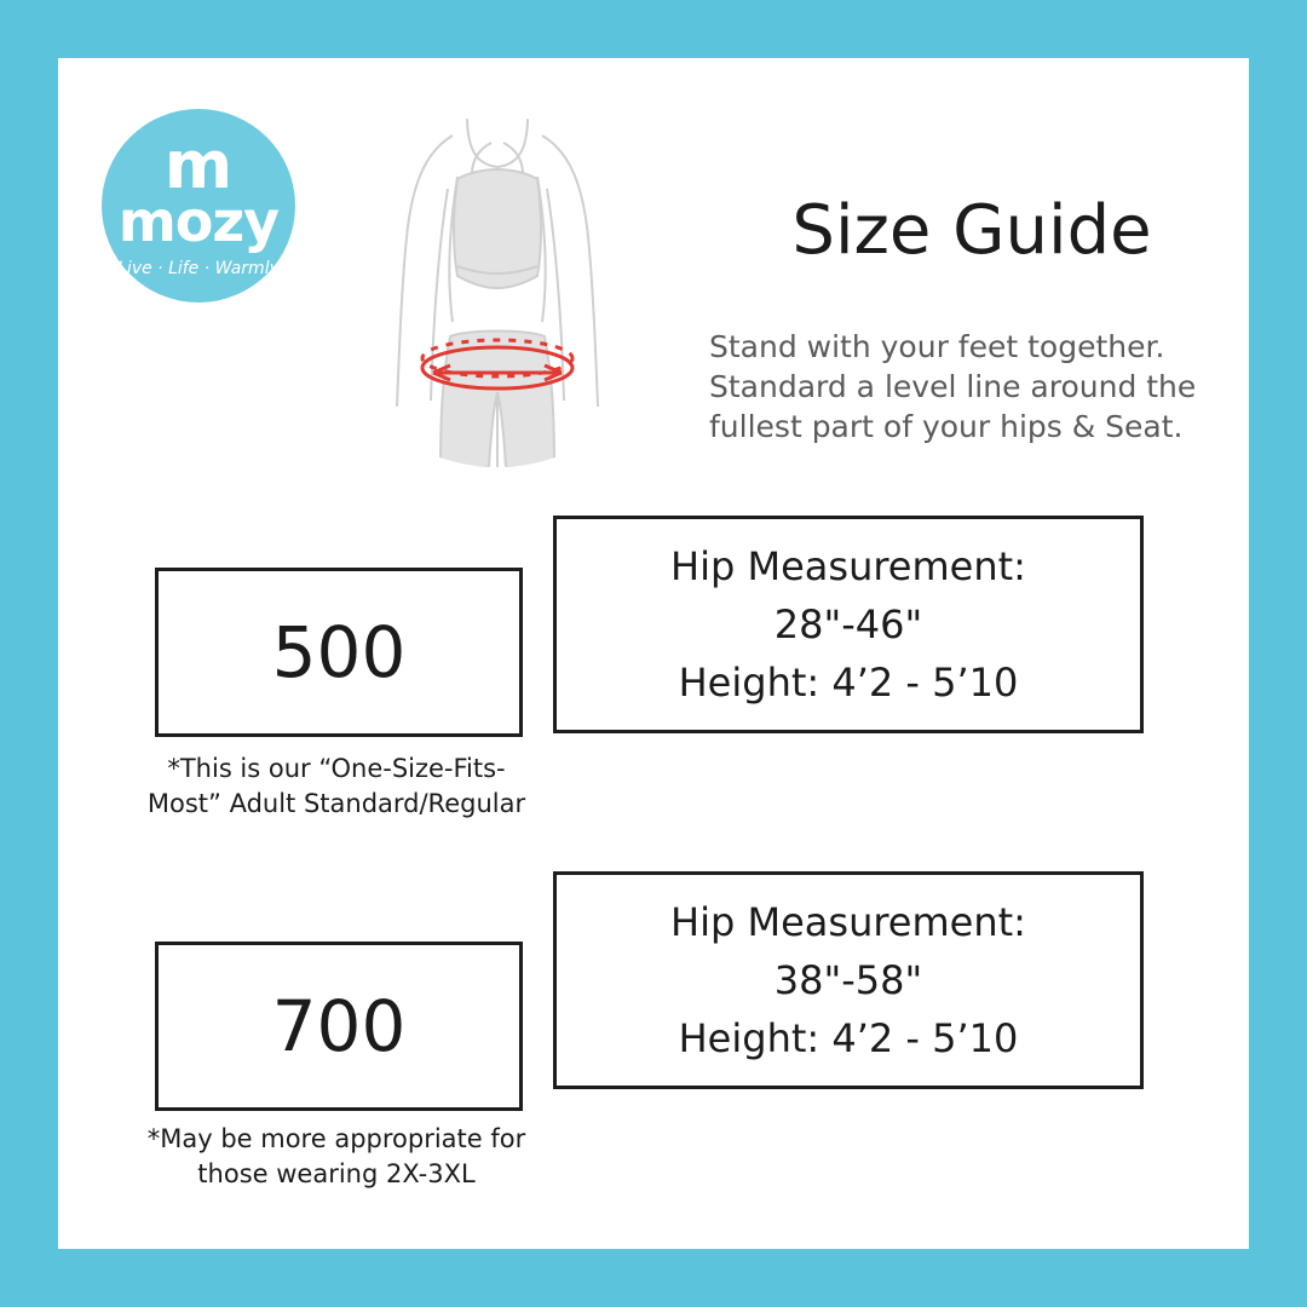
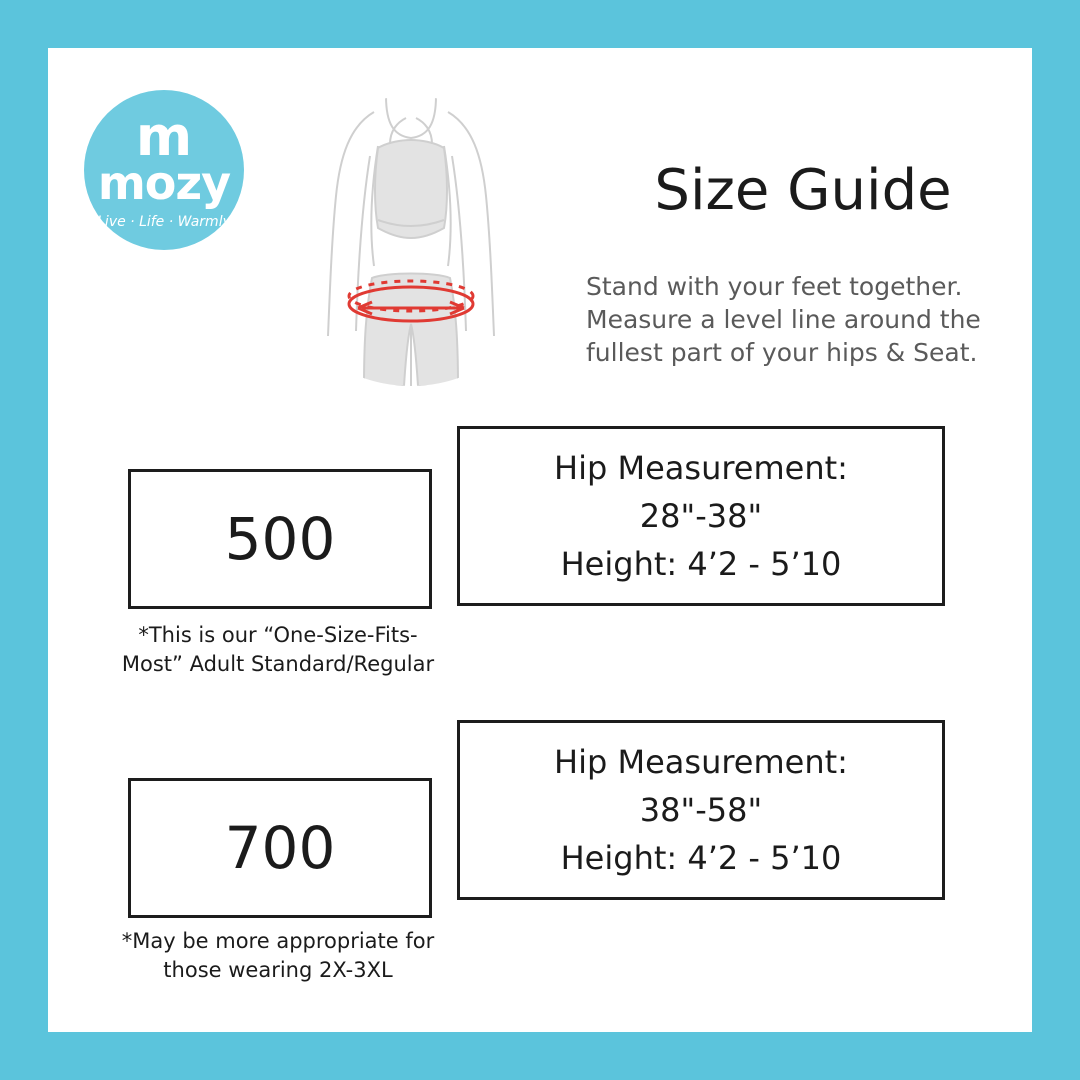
  m
  mozy
  Live · Life · Warmly
  Size Guide
  Stand with your feet together.
- Standard a level line around the
+ Measure a level line around the
  fullest part of your hips & Seat.
  500
  *This is our “One-Size-Fits-Most” Adult Standard/Regular
  Hip Measurement:
- 28"-46"
+ 28"-38"
  Height: 4’2 - 5’10
  700
  *May be more appropriate for those wearing 2X-3XL
  Hip Measurement:
  38"-58"
  Height: 4’2 - 5’10
